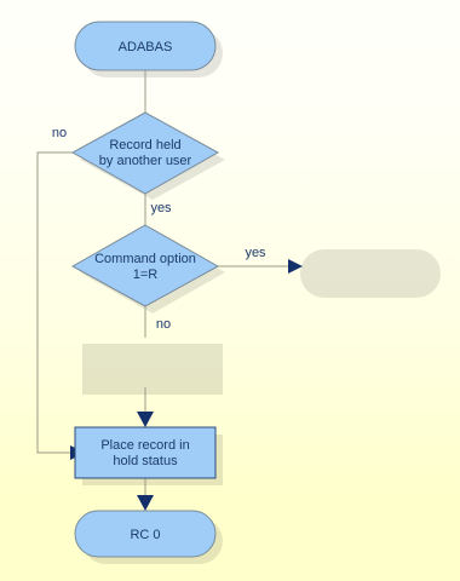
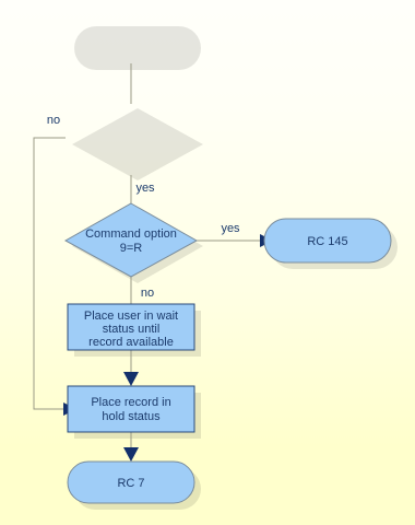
- ADABAS
- Record held
- by another user
  Command option
- 1=R
+ 9=R
+ RC 145
+ Place user in wait
+ status until
+ record available
  Place record in
  hold status
- RC 0
+ RC 7
  no
  yes
  yes
  no
